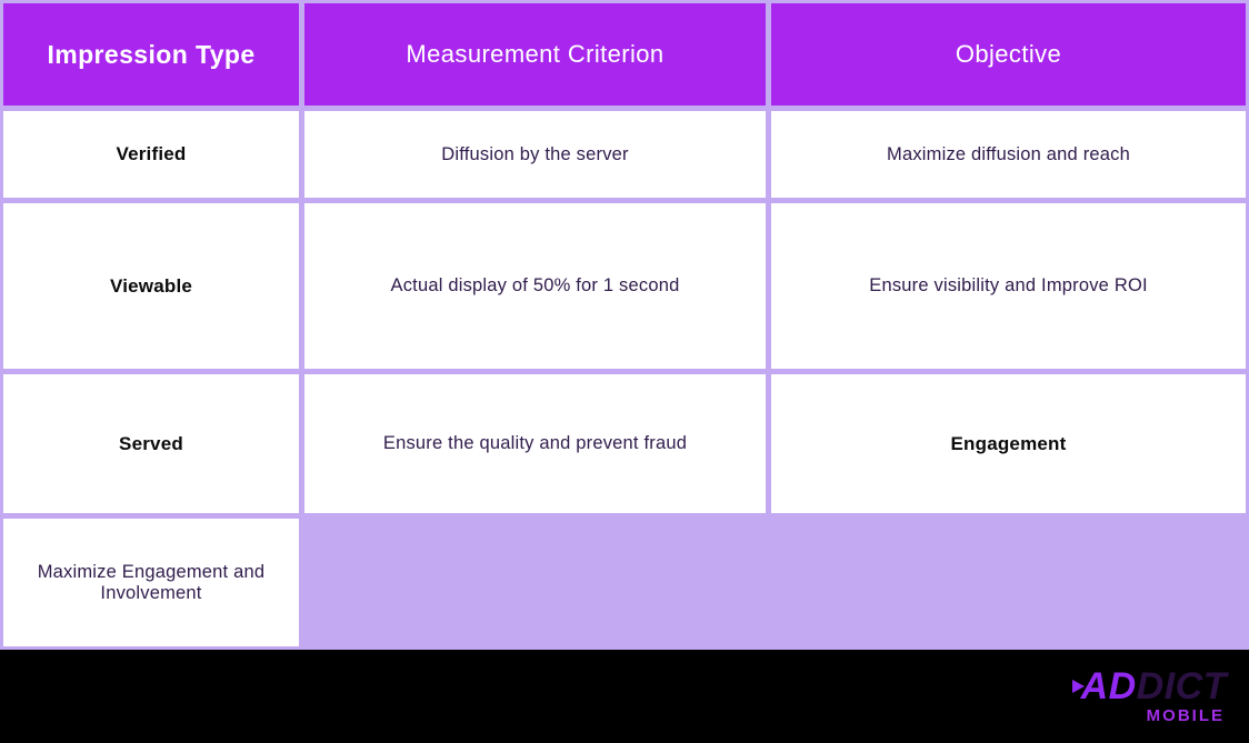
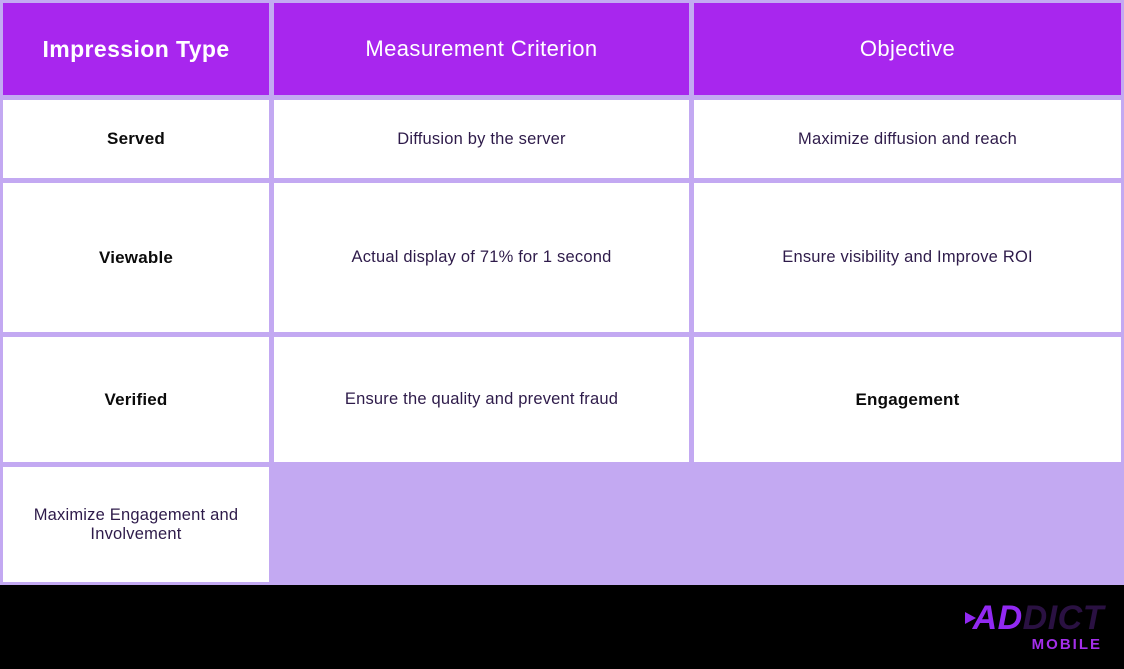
  Impression Type
  Measurement Criterion
  Objective
- Verified
+ Served
  Diffusion by the server
  Maximize diffusion and reach
  Viewable
- Actual display of 50% for 1 second
+ Actual display of 71% for 1 second
  Ensure visibility and Improve ROI
- Served
+ Verified
  Ensure the quality and prevent fraud
  Engagement
  Maximize Engagement and Involvement
  AD
  DICT
  MOBILE
